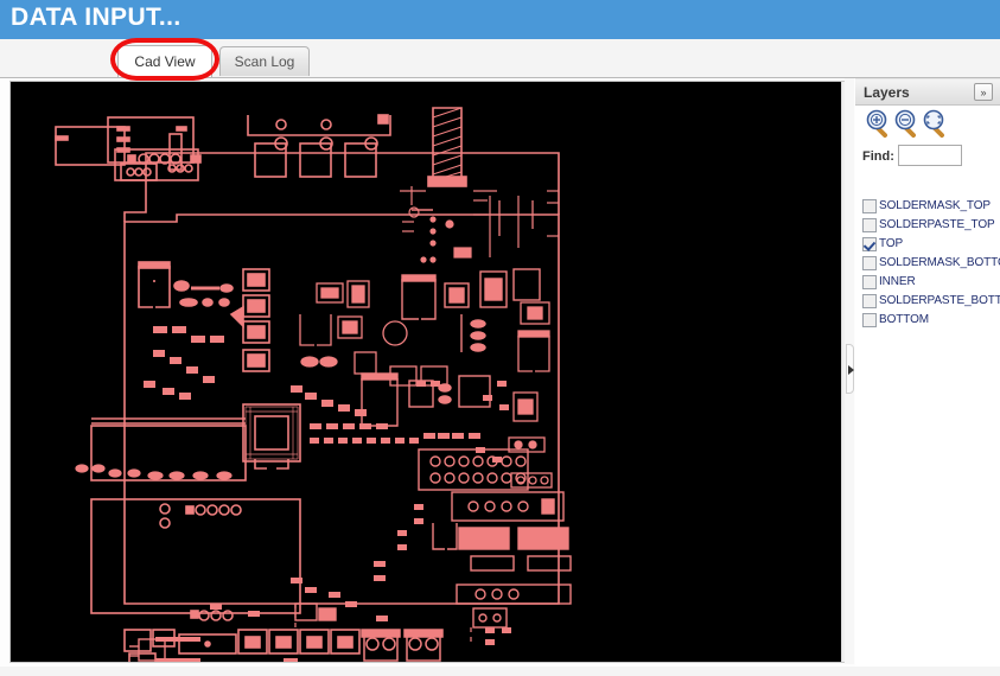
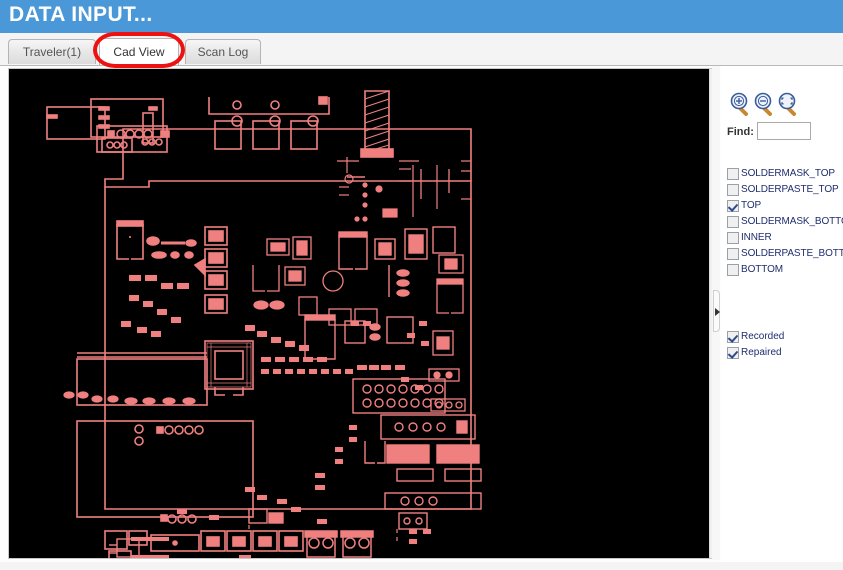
  DATA INPUT...
+ Traveler(1)
  Cad View
  Scan Log
- Layers
- »
  Find:
  SOLDERMASK_TOP
  SOLDERPASTE_TOP
  TOP
  SOLDERMASK_BOTT
  INNER
  SOLDERPASTE_BOTT
  BOTTOM
+ Recorded
+ Repaired
